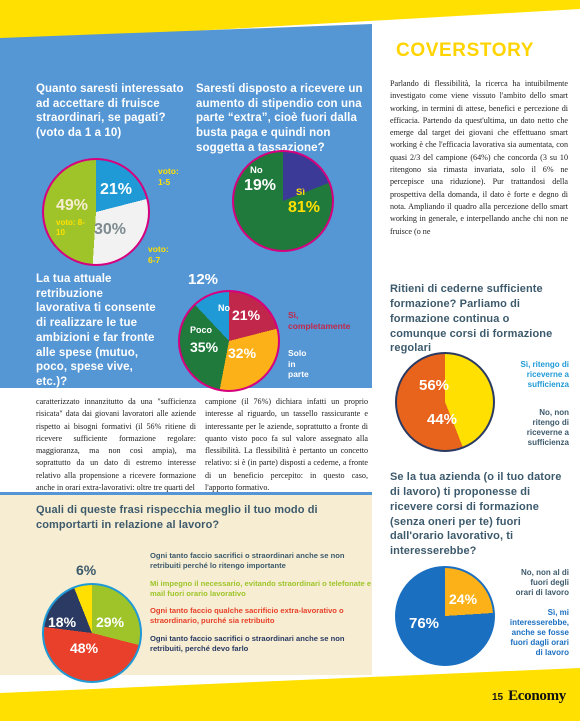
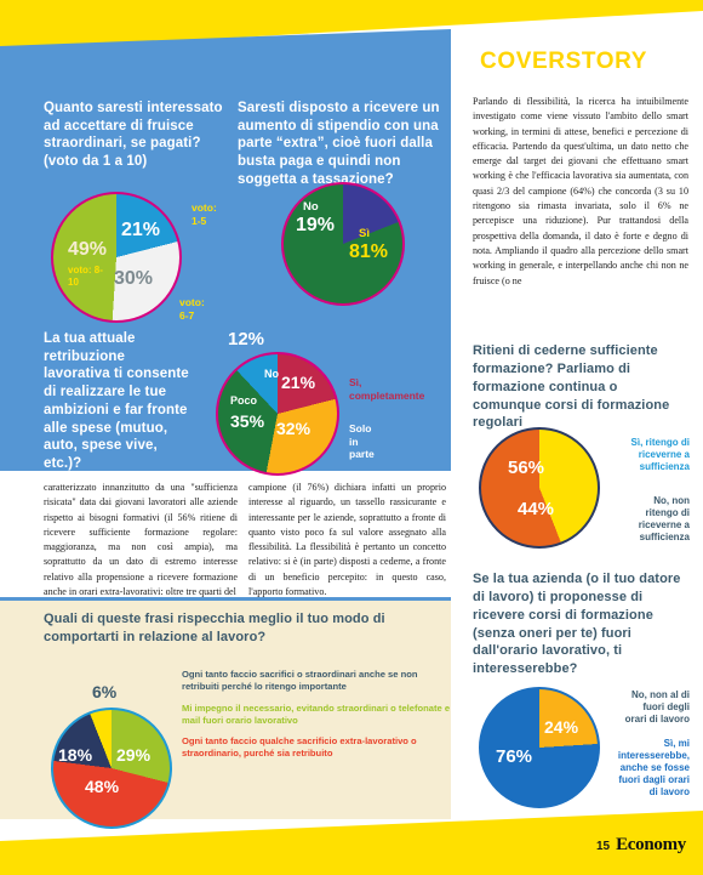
  COVERSTORY
  Quanto saresti interessato ad accettare di fruisce straordinari, se pagati?
  (voto da 1 a 10)
  21%
  30%
  49%
  voto: 8-10
  voto: 1-5
  voto: 6-7
  Saresti disposto a ricevere un aumento di stipendio con una parte “extra”, cioè fuori dalla busta paga e quindi non soggetta a tassazione?
  No
  19%
  Sì
  81%
- La tua attuale retribuzione lavorativa ti consente di realizzare le tue ambizioni e far fronte alle spese (mutuo, poco, spese vive, etc.)?
+ La tua attuale retribuzione lavorativa ti consente di realizzare le tue ambizioni e far fronte alle spese (mutuo, auto, spese vive, etc.)?
  12%
  21%
  32%
  35%
  No
  Poco
  Sì, completamente
  Solo in parte
  caratterizzato innanzitutto da una "sufficienza risicata" data dai giovani lavoratori alle aziende rispetto ai bisogni formativi (il 56% ritiene di ricevere sufficiente formazione regolare: maggioranza, ma non così ampia), ma soprattutto da un dato di estremo interesse relativo alla propensione a ricevere formazione anche in orari extra-lavorativi: oltre tre quarti del
  campione (il 76%) dichiara infatti un proprio interesse al riguardo, un tassello rassicurante e interessante per le aziende, soprattutto a fronte di quanto visto poco fa sul valore assegnato alla flessibilità. La flessibilità è pertanto un concetto relativo: si è (in parte) disposti a cederne, a fronte di un beneficio percepito: in questo caso, l'apporto formativo.
  Quali di queste frasi rispecchia meglio il tuo modo di comportarti in relazione al lavoro?
  6%
  29%
  48%
  18%
  Ogni tanto faccio sacrifici o straordinari anche se non retribuiti perché lo ritengo importante
  Mi impegno il necessario, evitando straordinari o telefonate e mail fuori orario lavorativo
  Ogni tanto faccio qualche sacrificio extra-lavorativo o straordinario, purché sia retribuito
- Ogni tanto faccio sacrifici o straordinari anche se non retribuiti, perché devo farlo
  Parlando di flessibilità, la ricerca ha intuibilmente investigato come viene vissuto l'ambito dello smart working, in termini di attese, benefici e percezione di efficacia. Partendo da quest'ultima, un dato netto che emerge dal target dei giovani che effettuano smart working è che l'efficacia lavorativa sia aumentata, con quasi 2/3 del campione (64%) che concorda (3 su 10 ritengono sia rimasta invariata, solo il 6% ne percepisce una riduzione). Pur trattandosi della prospettiva della domanda, il dato è forte e degno di nota. Ampliando il quadro alla percezione dello smart working in generale, e interpellando anche chi non ne fruisce (o ne
  Ritieni di cederne sufficiente formazione? Parliamo di formazione continua o comunque corsi di formazione regolari
  56%
  44%
  Sì, ritengo di
  riceverne a
  sufficienza
  No, non
  ritengo di
  riceverne a
  sufficienza
  Se la tua azienda (o il tuo datore di lavoro) ti proponesse di ricevere corsi di formazione (senza oneri per te) fuori dall'orario lavorativo, ti interesserebbe?
  24%
  76%
  No, non al di
  fuori degli
  orari di lavoro
  Sì, mi
  interesserebbe,
  anche se fosse
  fuori dagli orari
  di lavoro
  15
  Economy
